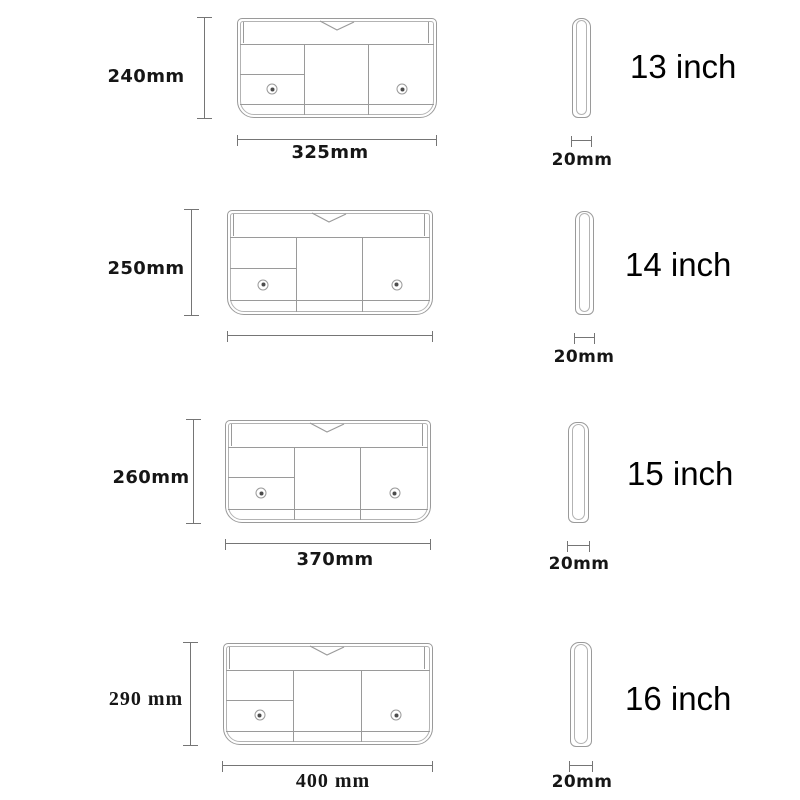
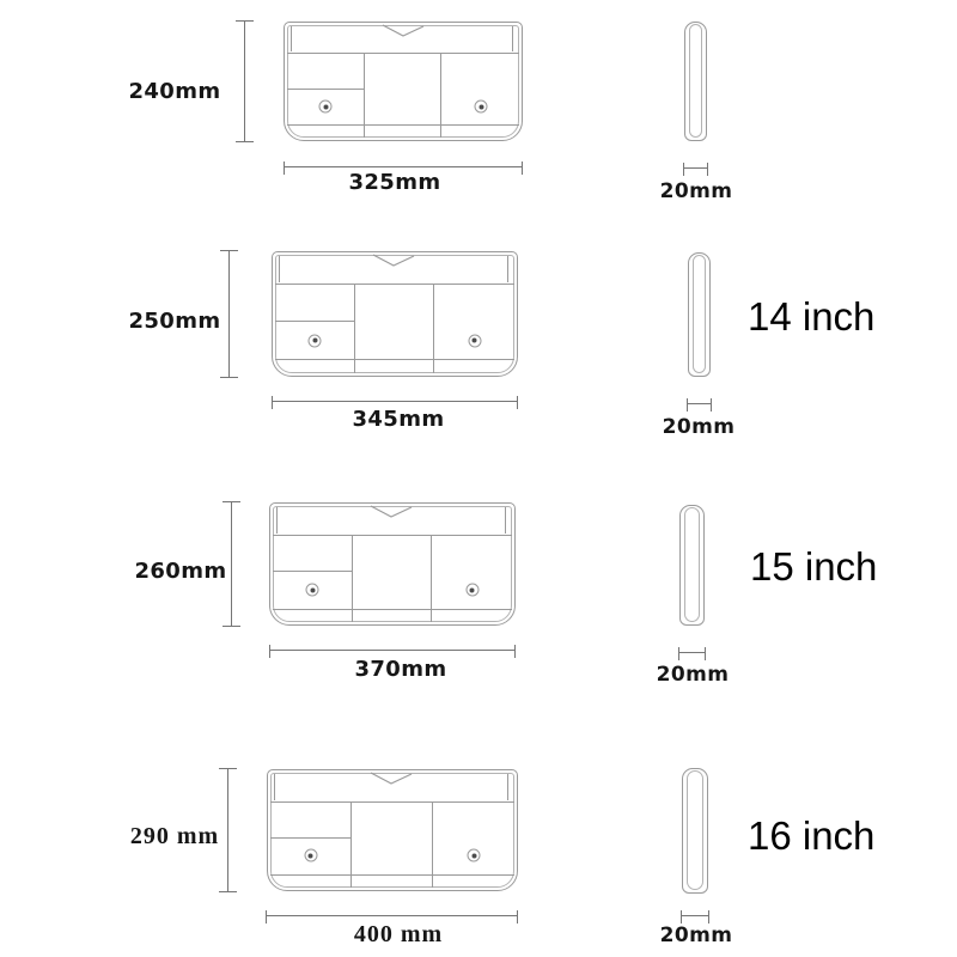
  240mm
  325mm
  20mm
- 13 inch
  250mm
+ 345mm
  20mm
  14 inch
  260mm
  370mm
  20mm
  15 inch
  290 mm
  400 mm
  20mm
  16 inch
